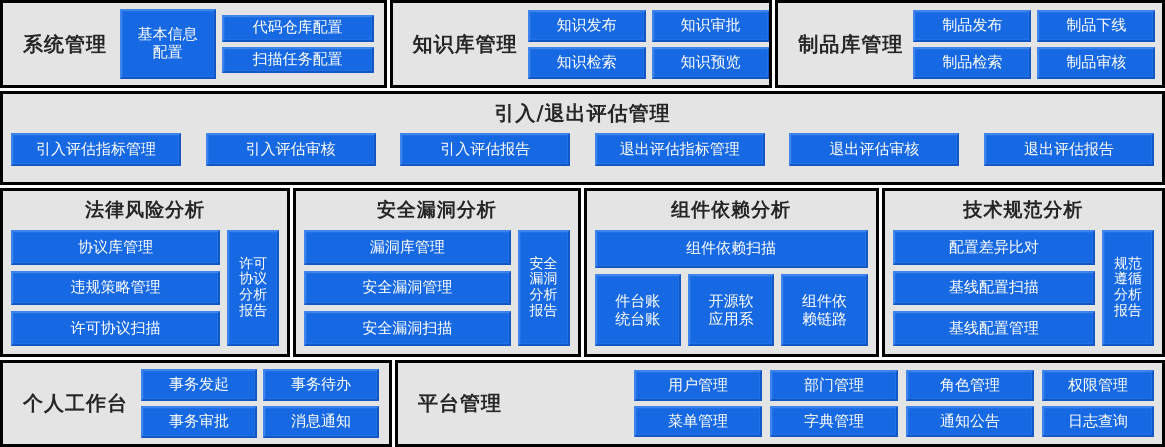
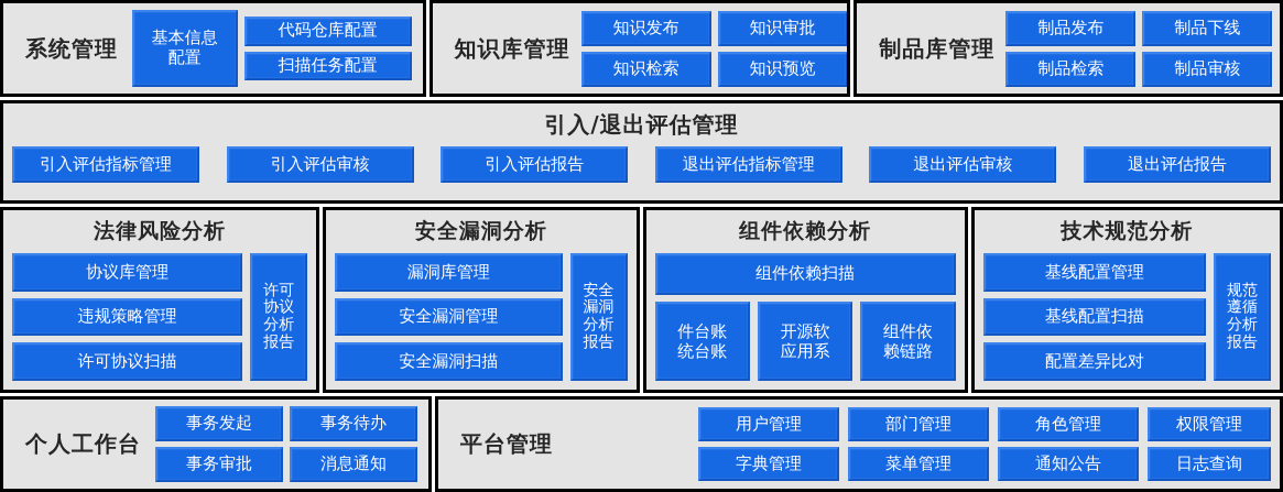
  系统管理
  基本信息
  配置
  代码仓库配置
  扫描任务配置
  知识库管理
  知识发布
  知识检索
  知识审批
  知识预览
  制品库管理
  制品发布
  制品检索
  制品下线
  制品审核
  引入/退出评估管理
  引入评估指标管理
  引入评估审核
  引入评估报告
  退出评估指标管理
  退出评估审核
  退出评估报告
  法律风险分析
  协议库管理
  违规策略管理
  许可协议扫描
  许可
  协议
  分析
  报告
  安全漏洞分析
  漏洞库管理
  安全漏洞管理
  安全漏洞扫描
  安全
  漏洞
  分析
  报告
  组件依赖分析
  组件依赖扫描
  件台账
  统台账
  开源软
  应用系
  组件依
  赖链路
  技术规范分析
- 配置差异比对
+ 基线配置管理
  基线配置扫描
- 基线配置管理
+ 配置差异比对
  规范
  遵循
  分析
  报告
  个人工作台
  事务发起
  事务审批
  事务待办
  消息通知
  平台管理
  用户管理
- 菜单管理
+ 字典管理
  部门管理
- 字典管理
+ 菜单管理
  角色管理
  通知公告
  权限管理
  日志查询
